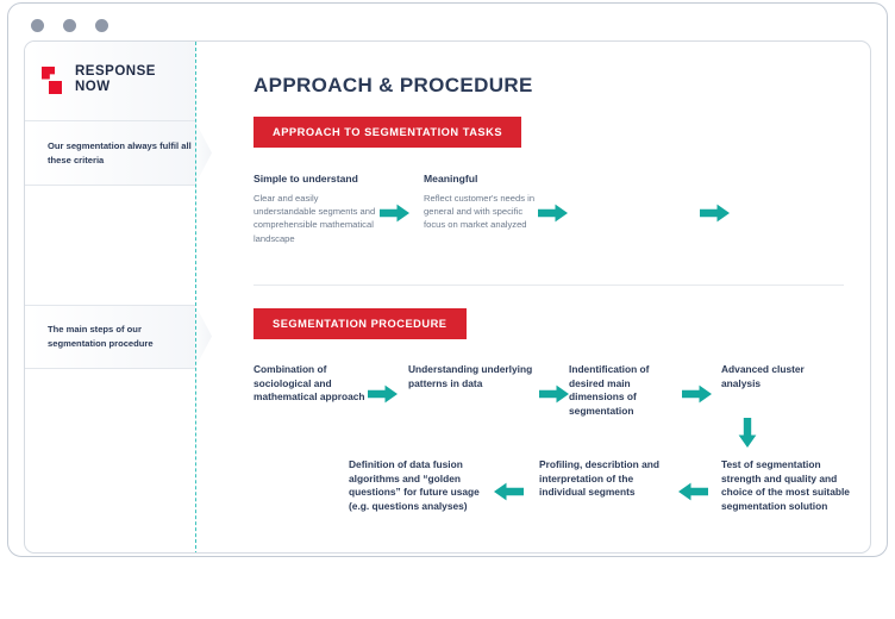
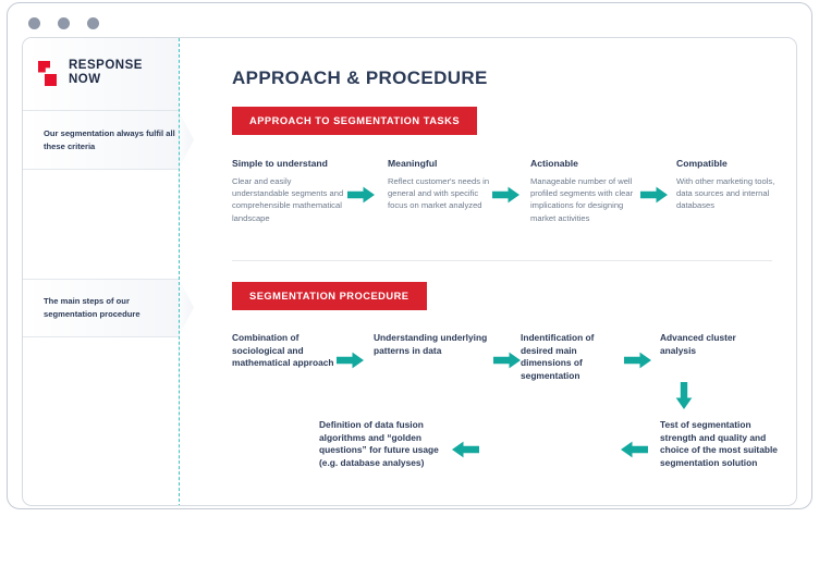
  RESPONSE
  NOW
  Our segmentation always fulfil all these criteria
  The main steps of our segmentation procedure
  APPROACH & PROCEDURE
  APPROACH TO SEGMENTATION TASKS
  Simple to understand
  Clear and easily understandable segments and comprehensible mathematical landscape
  Meaningful
  Reflect customer's needs in general and with specific focus on market analyzed
+ Actionable
+ Manageable number of well profiled segments with clear implications for designing market activities
+ Compatible
+ With other marketing tools, data sources and internal databases
  SEGMENTATION PROCEDURE
  Combination of sociological and mathematical approach
  Understanding underlying patterns in data
  Indentification of desired main dimensions of segmentation
  Advanced cluster analysis
  Test of segmentation strength and quality and choice of the most suitable segmentation solution
- Profiling, describtion and interpretation of the individual segments
- Definition of data fusion algorithms and “golden questions” for future usage (e.g. questions analyses)
+ Definition of data fusion algorithms and “golden questions” for future usage (e.g. database analyses)
